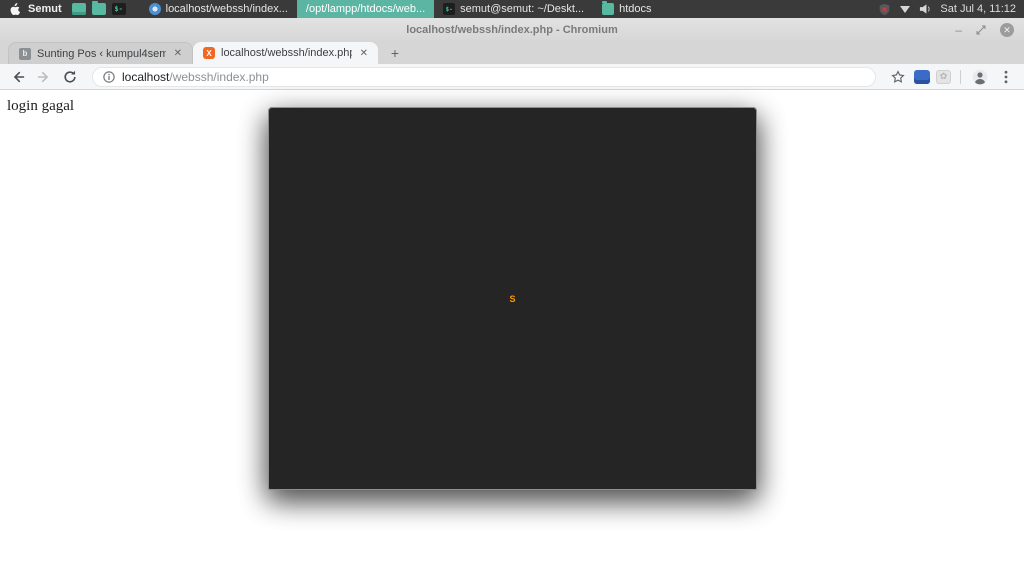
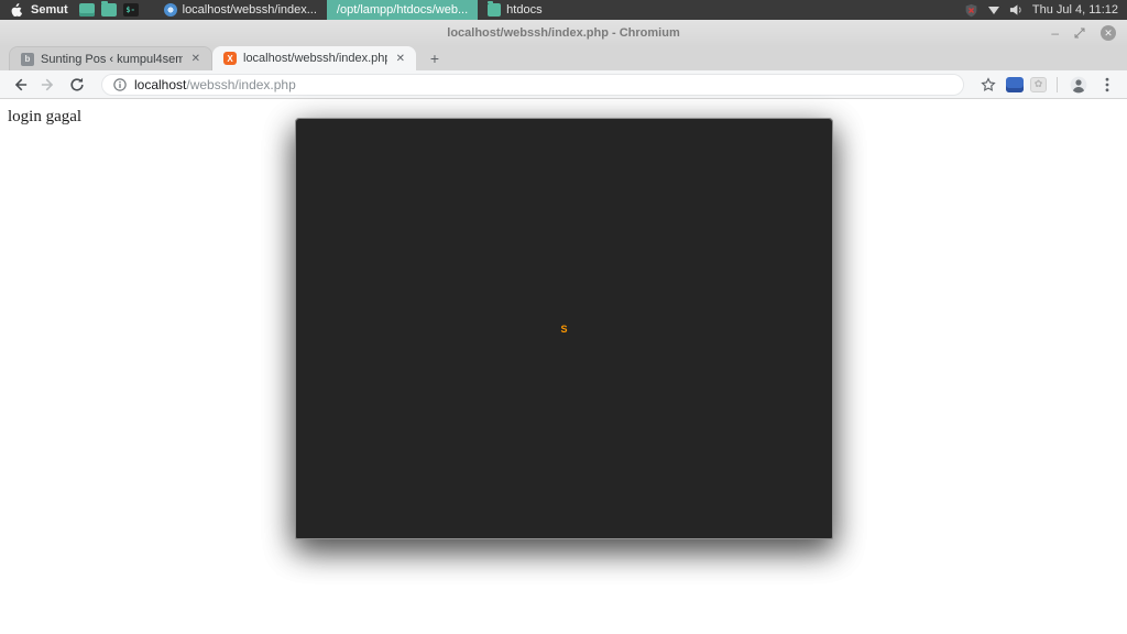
  Semut
  $-
  localhost/webssh/index...
  S
  /opt/lampp/htdocs/web...
- semut@semut: ~/Deskt...
  htdocs
- Sat Jul 4, 11:12
+ Thu Jul 4, 11:12
  localhost/webssh/index.php - Chromium
  –
  ✕
  b
  Sunting Pos ‹ kumpul4sem
  ✕
  X
  localhost/webssh/index.ph
  ✕
  +
  localhost/webssh/index.php
  ✿
  login gagal
